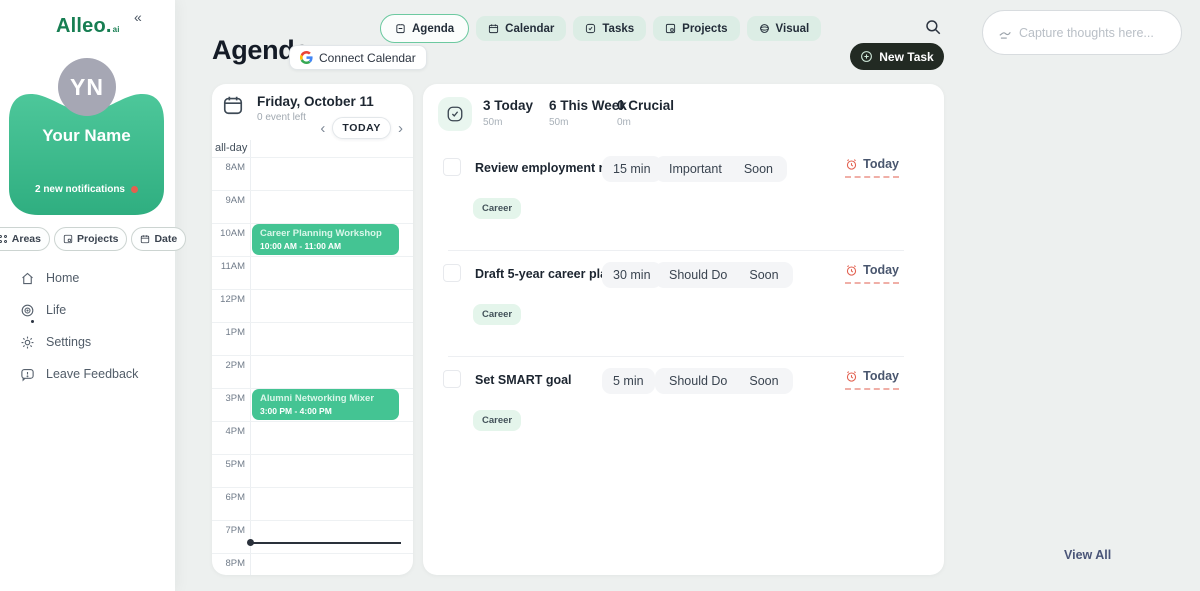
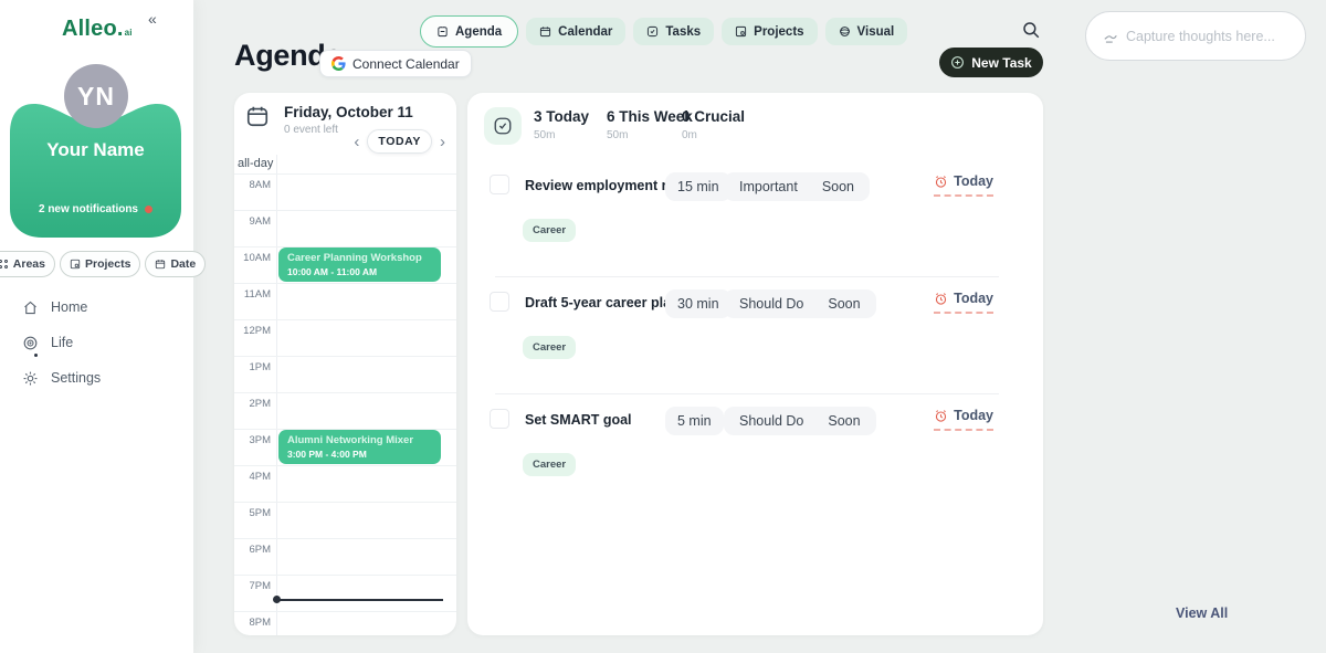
  Alleo.ai
  «
  YN
  Your Name
  2 new notifications
  Areas
  Projects
  Date
  Home
  Life
  Settings
- Leave Feedback
  Agenda
  Calendar
  Tasks
  Projects
  Visual
  Agend
  Connect Calendar
  Capture thoughts here...
  New Task
  Friday, October 11
  0 event left
  ‹
  TODAY
  ›
  all-day
  8AM
  9AM
  10AM
  11AM
  12PM
  1PM
  2PM
  3PM
  4PM
  5PM
  6PM
  7PM
  8PM
  Career Planning Workshop
  10:00 AM - 11:00 AM
  Alumni Networking Mixer
  3:00 PM - 4:00 PM
  3 Today
  50m
  6 This Week
  50m
  0 Crucial
  0m
  Review employment
  15 min
  Important
  Soon
  Today
  Career
  Draft 5-year career pl
  30 min
  Should Do
  Soon
  Today
  Career
  Set SMART goal
  5 min
  Should Do
  Soon
  Today
  Career
  View All
